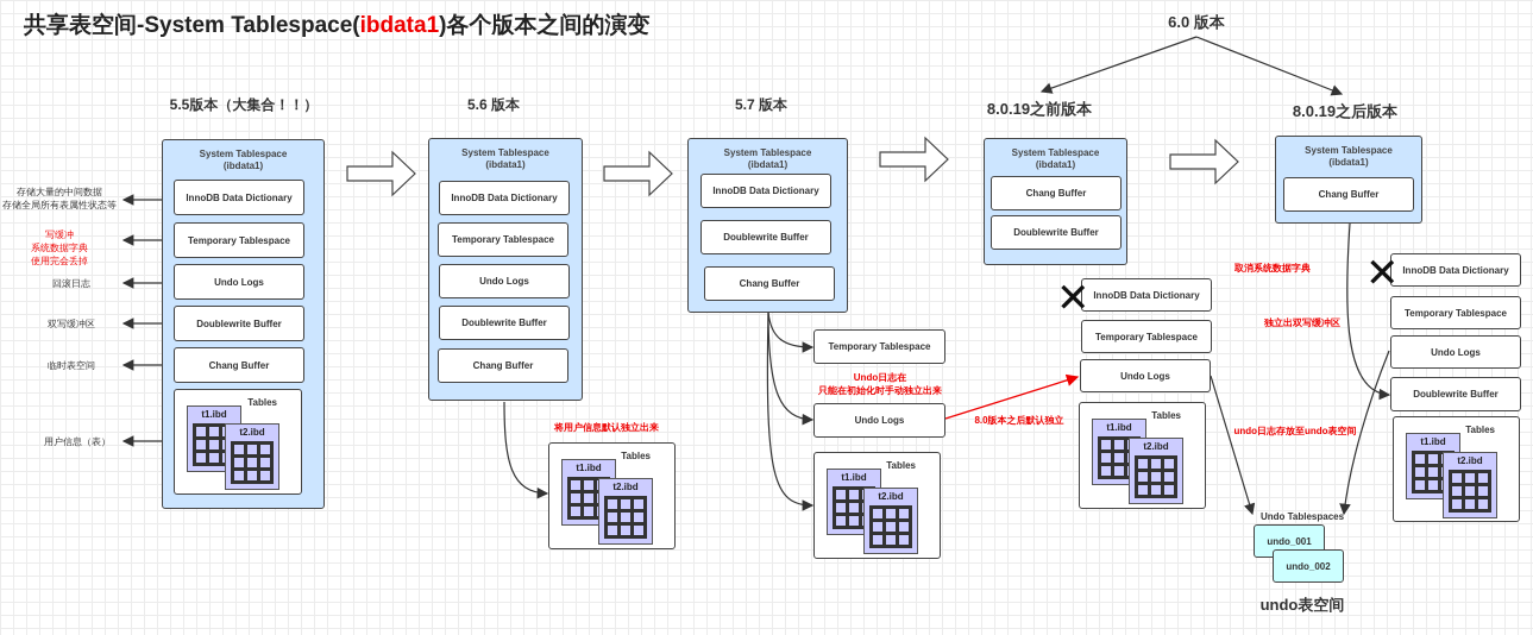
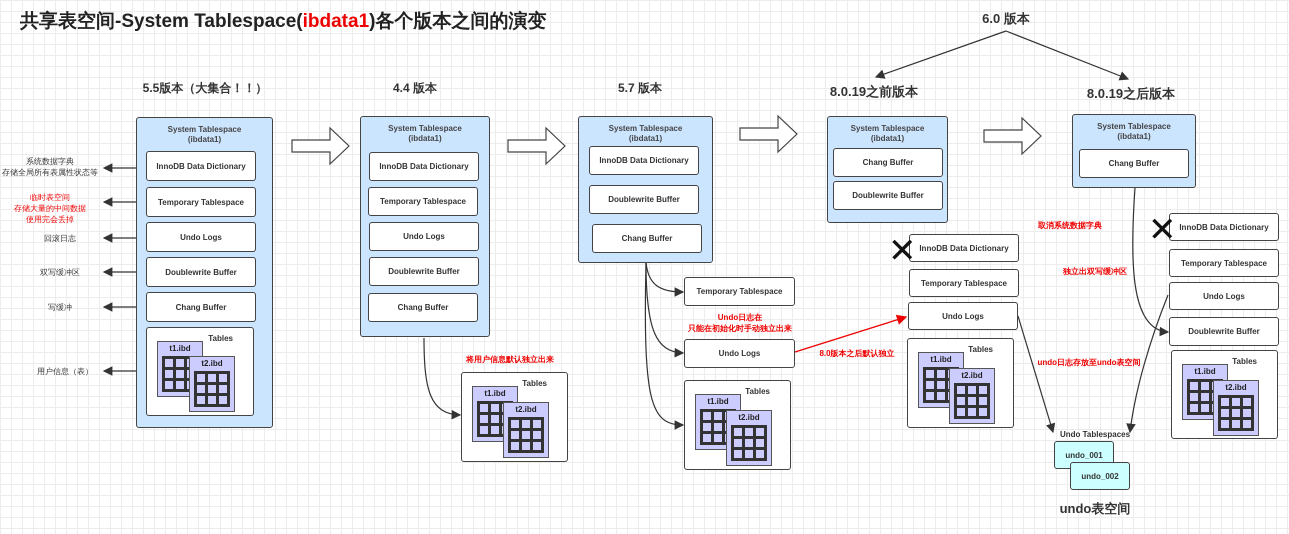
  共享表空间-System Tablespace(ibdata1)各个版本之间的演变
  5.5版本（大集合！！）
- 存储大量的中间数据
+ 系统数据字典
  存储全局所有表属性状态等
- 写缓冲
+ 临时表空间
- 系统数据字典
+ 存储大量的中间数据
  使用完会丢掉
  回滚日志
  双写缓冲区
- 临时表空间
+ 写缓冲
  用户信息（表）
  System Tablespace
  (ibdata1)
  InnoDB Data Dictionary
  Temporary Tablespace
  Undo Logs
  Doublewrite Buffer
  Chang Buffer
  Tables
  t1.ibd
  t2.ibd
- 5.6 版本
+ 4.4 版本
  System Tablespace
  (ibdata1)
  InnoDB Data Dictionary
  Temporary Tablespace
  Undo Logs
  Doublewrite Buffer
  Chang Buffer
  将用户信息默认独立出来
  Tables
  t1.ibd
  t2.ibd
  5.7 版本
  System Tablespace
  (ibdata1)
  InnoDB Data Dictionary
  Doublewrite Buffer
  Chang Buffer
  Temporary Tablespace
  Undo日志在
  只能在初始化时手动独立出来
  Undo Logs
  Tables
  t1.ibd
  t2.ibd
  8.0版本之后默认独立
  6.0 版本
  8.0.19之前版本
  System Tablespace
  (ibdata1)
  Chang Buffer
  Doublewrite Buffer
  InnoDB Data Dictionary
  ✕
  Temporary Tablespace
  Undo Logs
  Tables
  t1.ibd
  t2.ibd
  8.0.19之后版本
  System Tablespace
  (ibdata1)
  Chang Buffer
  取消系统数据字典
  独立出双写缓冲区
  undo日志存放至undo表空间
  InnoDB Data Dictionary
  ✕
  Temporary Tablespace
  Undo Logs
  Doublewrite Buffer
  Tables
  t1.ibd
  t2.ibd
  Undo Tablespaces
  undo_001
  undo_002
  undo表空间
